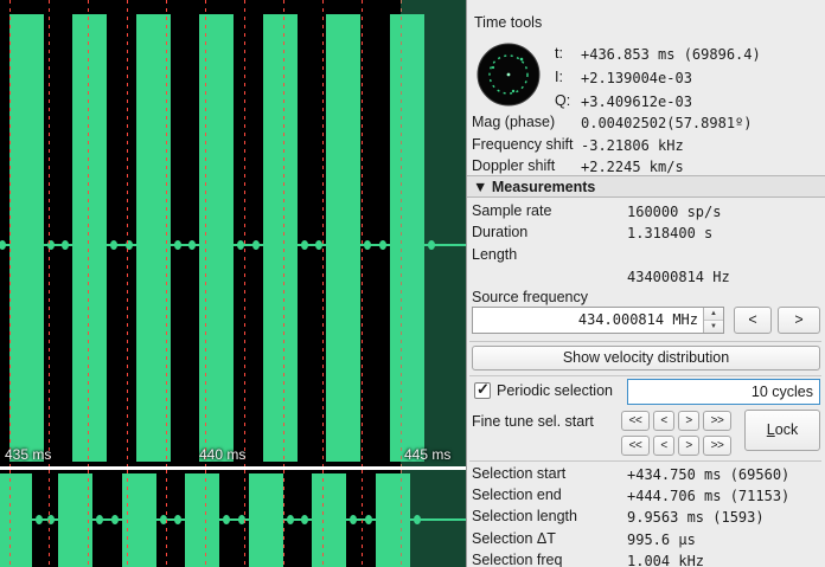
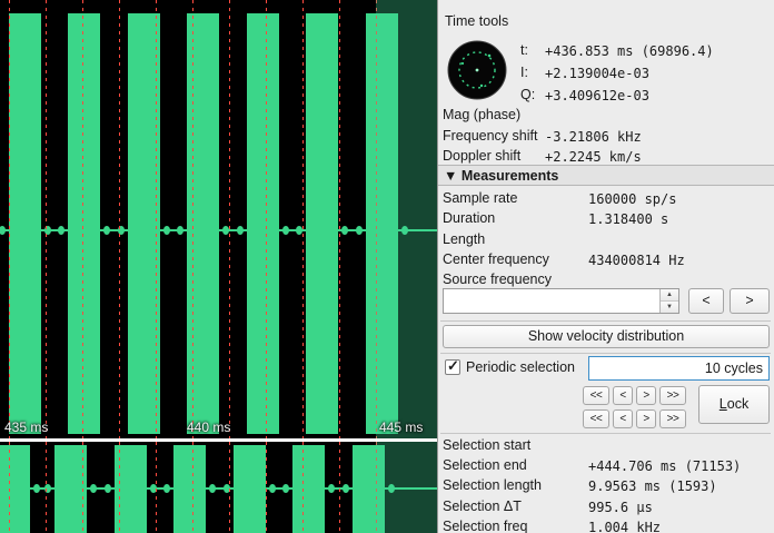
  435 ms
  440 ms
  445 ms
  Time tools
  t:
  +436.853 ms (69896.4)
  I:
  +2.139004e-03
  Q:
  +3.409612e-03
  Mag (phase)
- 0.00402502(57.8981º)
  Frequency shift
  -3.21806 kHz
  Doppler shift
  +2.2245 km/s
  ▼ Measurements
  Sample rate
  160000 sp/s
  Duration
  1.318400 s
  Length
+ Center frequency
  434000814 Hz
  Source frequency
- 434.000814 MHz
  <
  >
  Show velocity distribution
  ✓
  Periodic selection
  10 cycles
- Fine tune sel. start
  <<
  <
  >
  >>
  Lock
  <<
  <
  >
  >>
  Selection start
- +434.750 ms (69560)
  Selection end
  +444.706 ms (71153)
  Selection length
  9.9563 ms (1593)
  Selection ΔT
  995.6 µs
  Selection freq
  1.004 kHz
